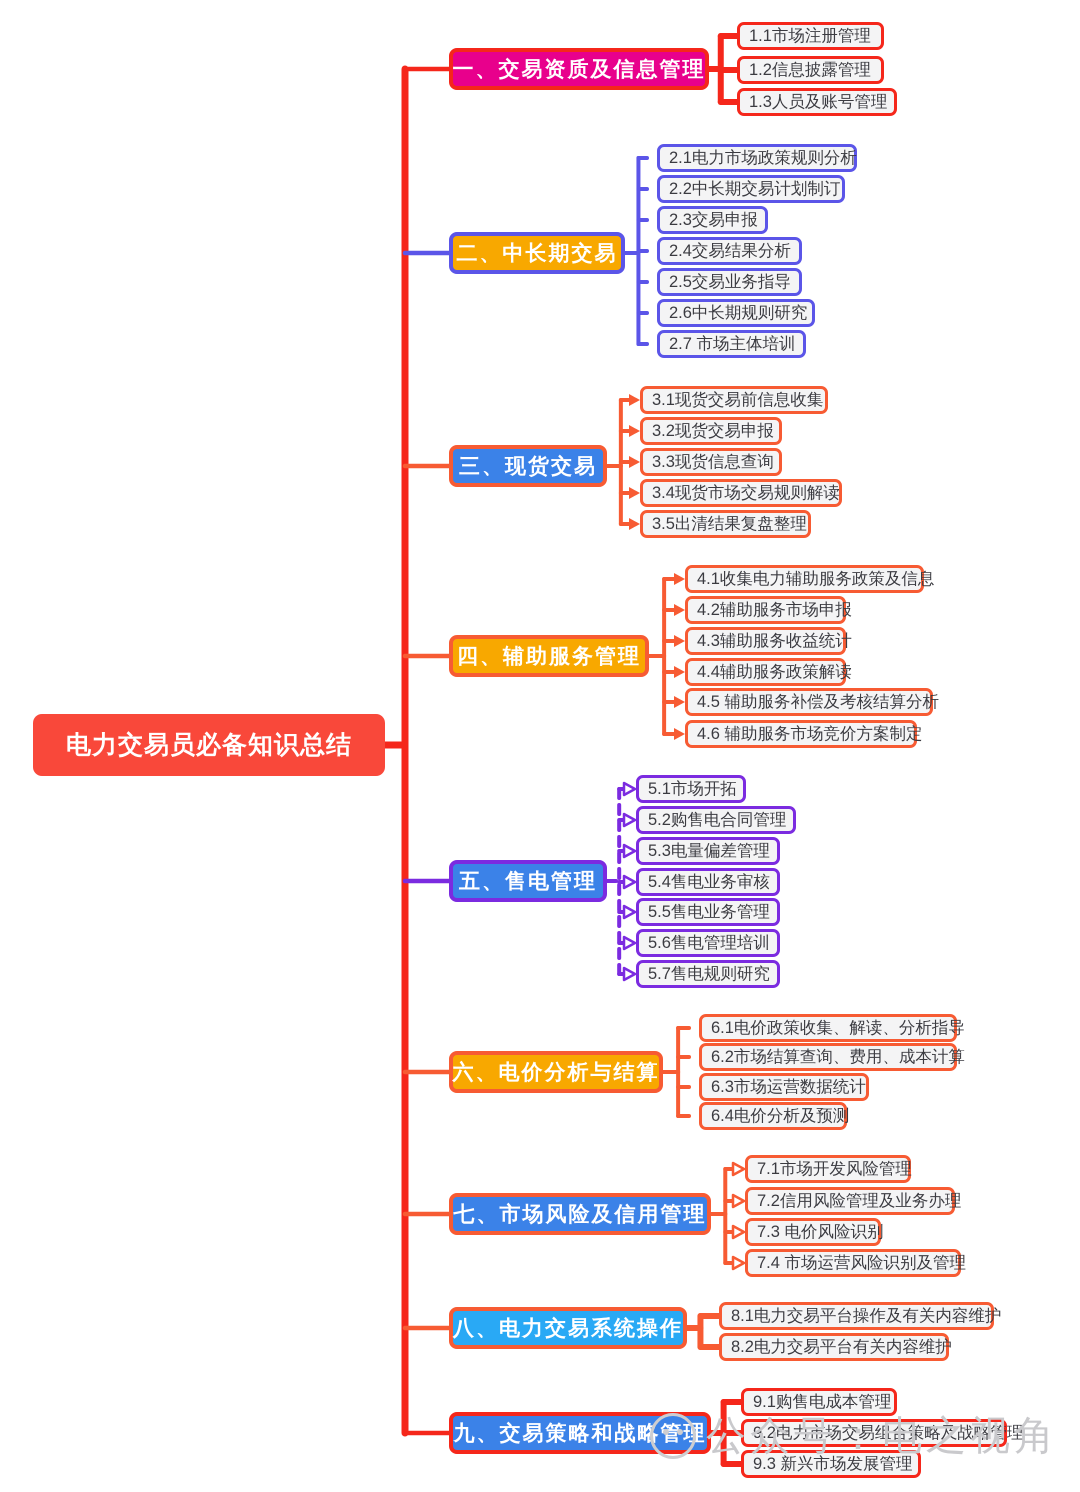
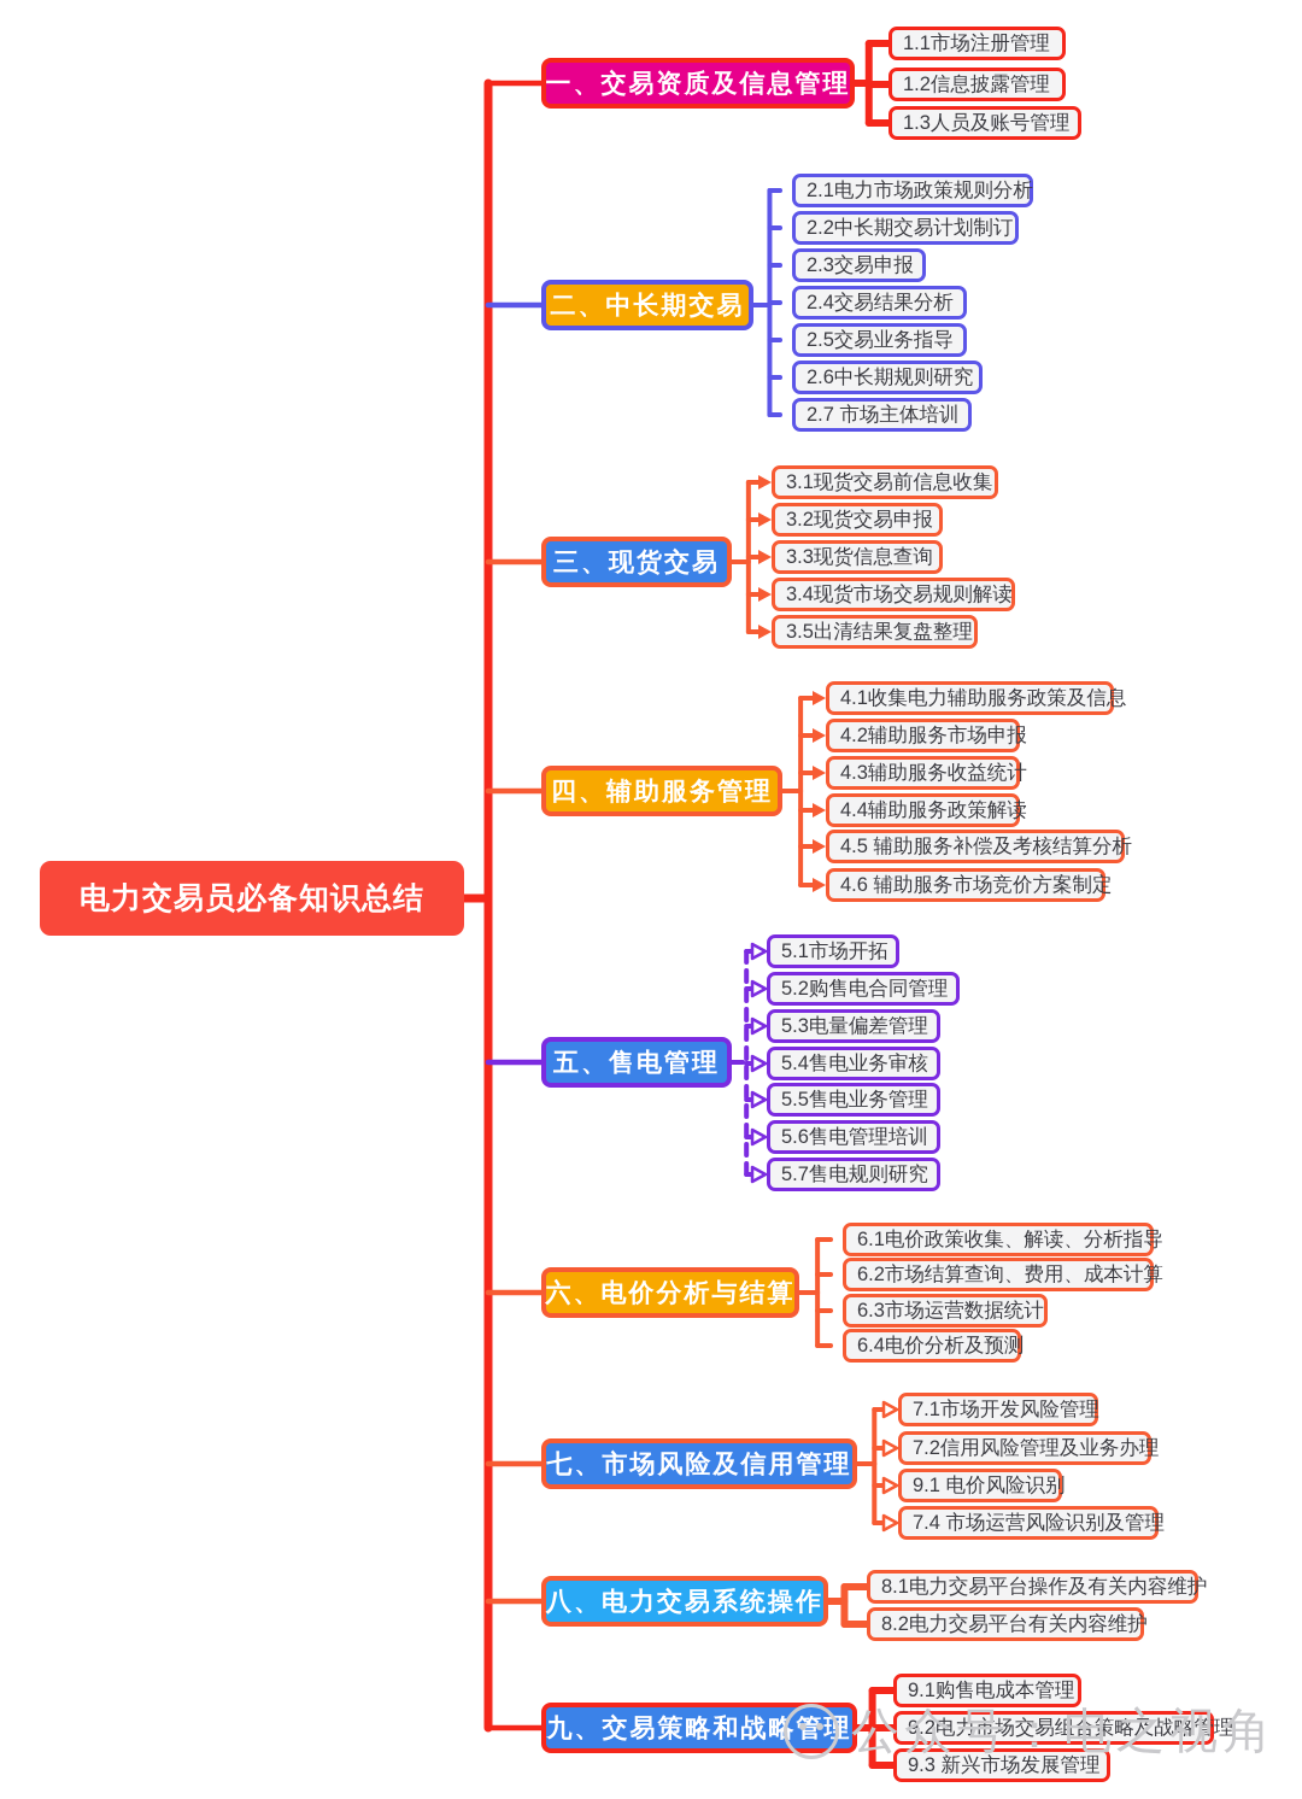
  电力交易员必备知识总结
  一、交易资质及信息管理
  1.1市场注册管理
  1.2信息披露管理
  1.3人员及账号管理
  二、中长期交易
  2.1电力市场政策规则分析
  2.2中长期交易计划制订
  2.3交易申报
  2.4交易结果分析
  2.5交易业务指导
  2.6中长期规则研究
  2.7 市场主体培训
  三、现货交易
  3.1现货交易前信息收集
  3.2现货交易申报
  3.3现货信息查询
  3.4现货市场交易规则解读
  3.5出清结果复盘整理
  四、辅助服务管理
  4.1收集电力辅助服务政策及信息
  4.2辅助服务市场申报
  4.3辅助服务收益统计
  4.4辅助服务政策解读
  4.5 辅助服务补偿及考核结算分析
  4.6 辅助服务市场竞价方案制定
  五、售电管理
  5.1市场开拓
  5.2购售电合同管理
  5.3电量偏差管理
  5.4售电业务审核
  5.5售电业务管理
  5.6售电管理培训
  5.7售电规则研究
  六、电价分析与结算
  6.1电价政策收集、解读、分析指导
  6.2市场结算查询、费用、成本计算
  6.3市场运营数据统计
  6.4电价分析及预测
  七、市场风险及信用管理
  7.1市场开发风险管理
  7.2信用风险管理及业务办理
- 7.3 电价风险识别
+ 9.1 电价风险识别
  7.4 市场运营风险识别及管理
  八、电力交易系统操作
  8.1电力交易平台操作及有关内容维护
  8.2电力交易平台有关内容维护
  九、交易策略和战略
  9.1购售电成本管理
  9.2电力市场交易组合策略及战略管理
  9.3 新兴市场发展管理
  公众号：电之视角
